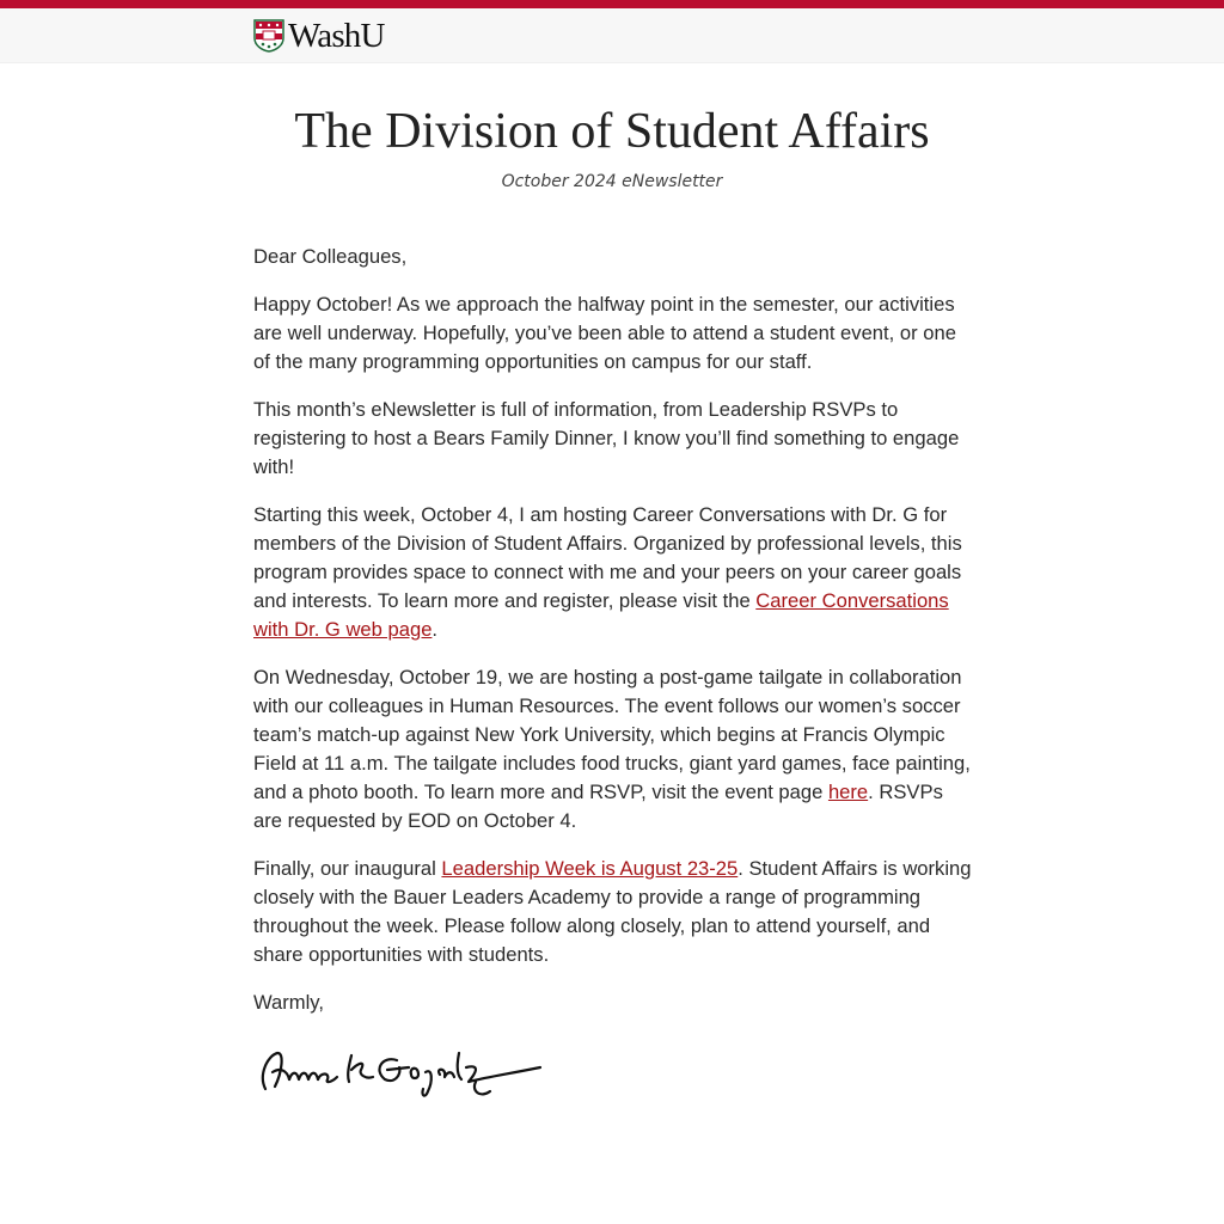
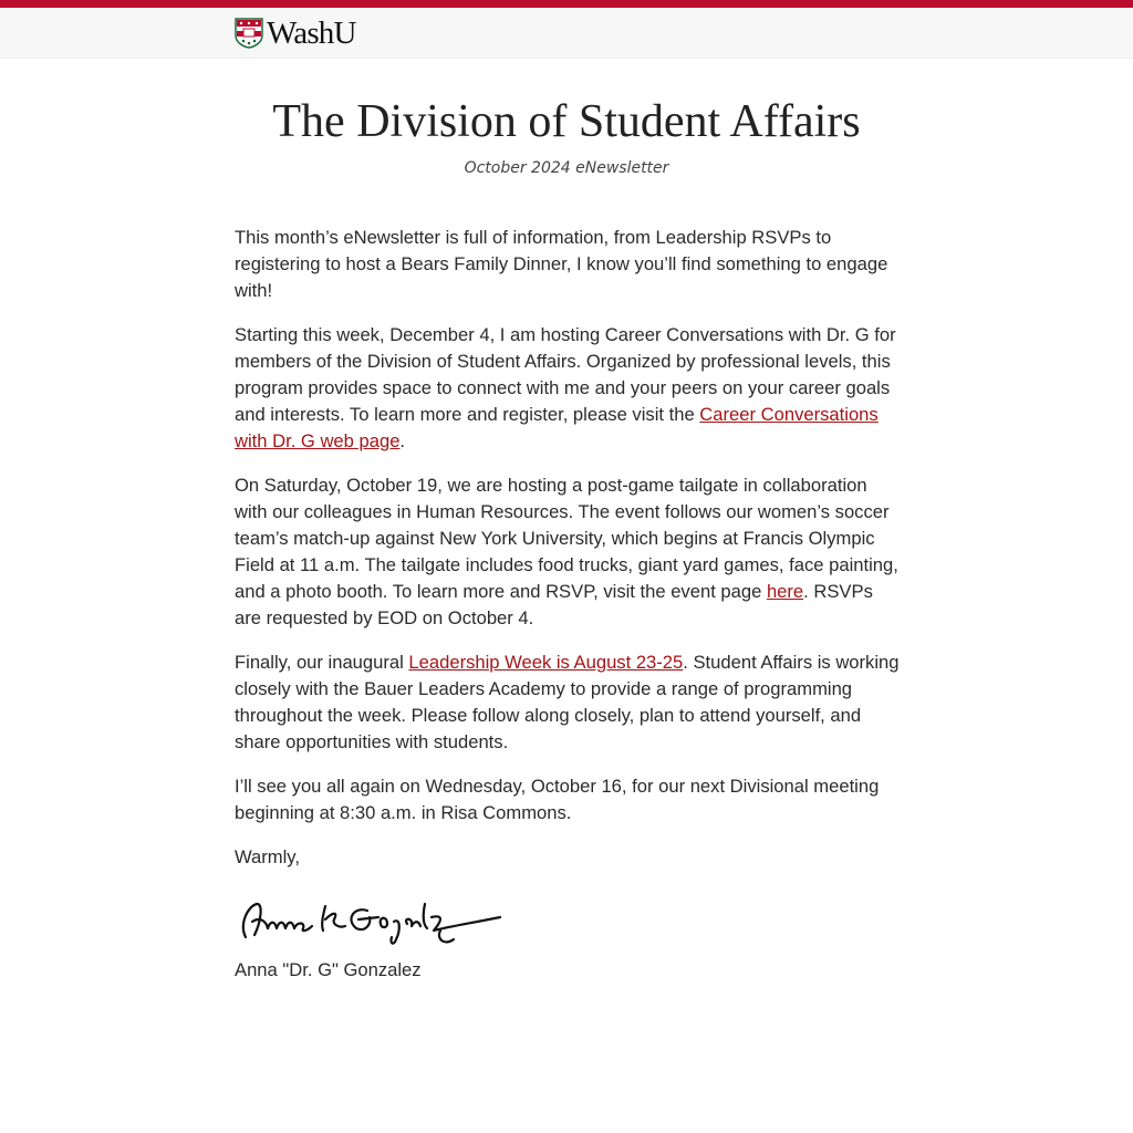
  WashU
  The Division of Student Affairs
  October 2024 eNewsletter
- Dear Colleagues,
- Happy October! As we approach the halfway point in the semester, our activities are well underway. Hopefully, you’ve been able to attend a student event, or one of the many programming opportunities on campus for our staff.
  This month’s eNewsletter is full of information, from Leadership RSVPs to registering to host a Bears Family Dinner, I know you’ll find something to engage with!
- Starting this week, October 4, I am hosting Career Conversations with Dr. G for members of the Division of Student Affairs. Organized by professional levels, this program provides space to connect with me and your peers on your career goals and interests. To learn more and register, please visit the Career Conversations with Dr. G web page.
+ Starting this week, December 4, I am hosting Career Conversations with Dr. G for members of the Division of Student Affairs. Organized by professional levels, this program provides space to connect with me and your peers on your career goals and interests. To learn more and register, please visit the Career Conversations with Dr. G web page.
- On Wednesday, October 19, we are hosting a post-game tailgate in collaboration with our colleagues in Human Resources. The event follows our women’s soccer team’s match-up against New York University, which begins at Francis Olympic Field at 11 a.m. The tailgate includes food trucks, giant yard games, face painting, and a photo booth. To learn more and RSVP, visit the event page here. RSVPs are requested by EOD on October 4.
+ On Saturday, October 19, we are hosting a post-game tailgate in collaboration with our colleagues in Human Resources. The event follows our women’s soccer team’s match-up against New York University, which begins at Francis Olympic Field at 11 a.m. The tailgate includes food trucks, giant yard games, face painting, and a photo booth. To learn more and RSVP, visit the event page here. RSVPs are requested by EOD on October 4.
  Finally, our inaugural Leadership Week is August 23-25. Student Affairs is working closely with the Bauer Leaders Academy to provide a range of programming throughout the week. Please follow along closely, plan to attend yourself, and share opportunities with students.
+ I’ll see you all again on Wednesday, October 16, for our next Divisional meeting beginning at 8:30 a.m. in Risa Commons.
  Warmly,
+ Anna "Dr. G" Gonzalez
